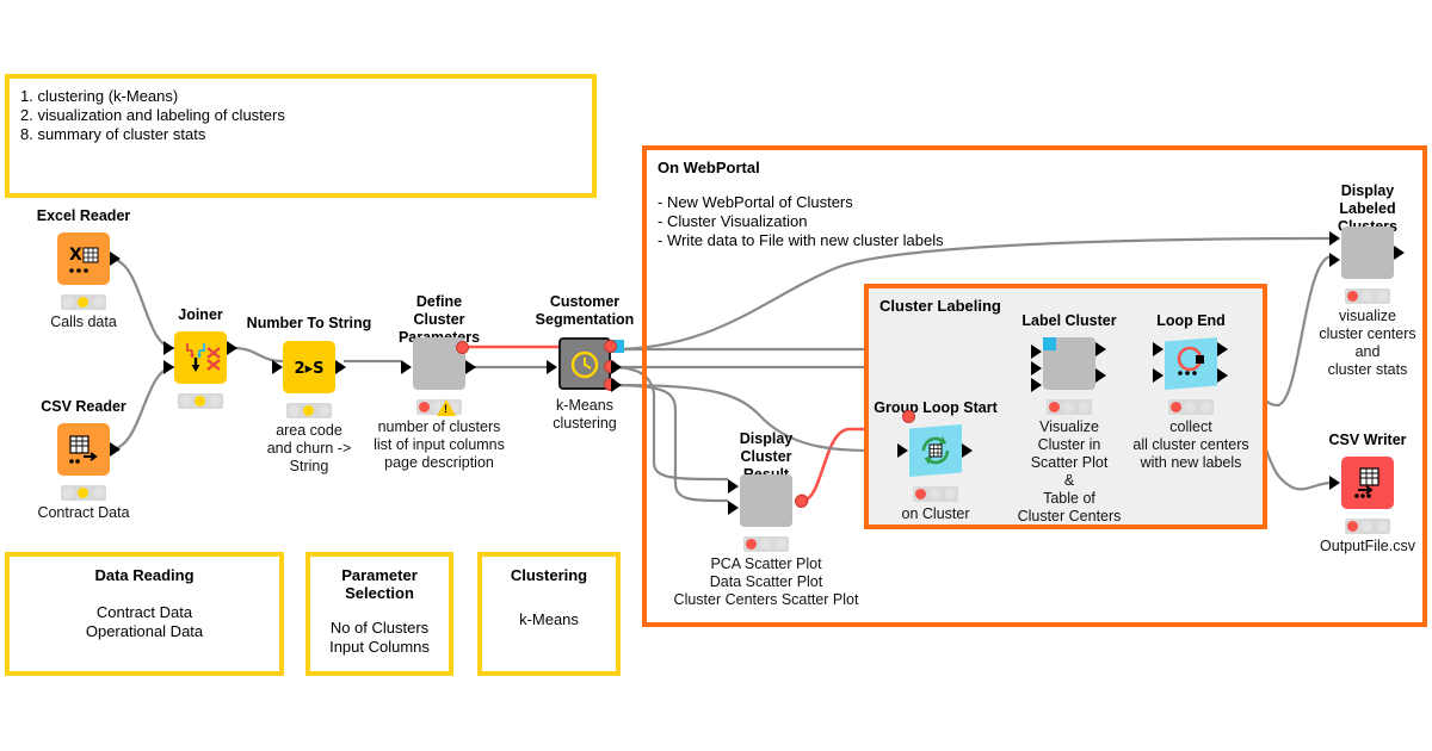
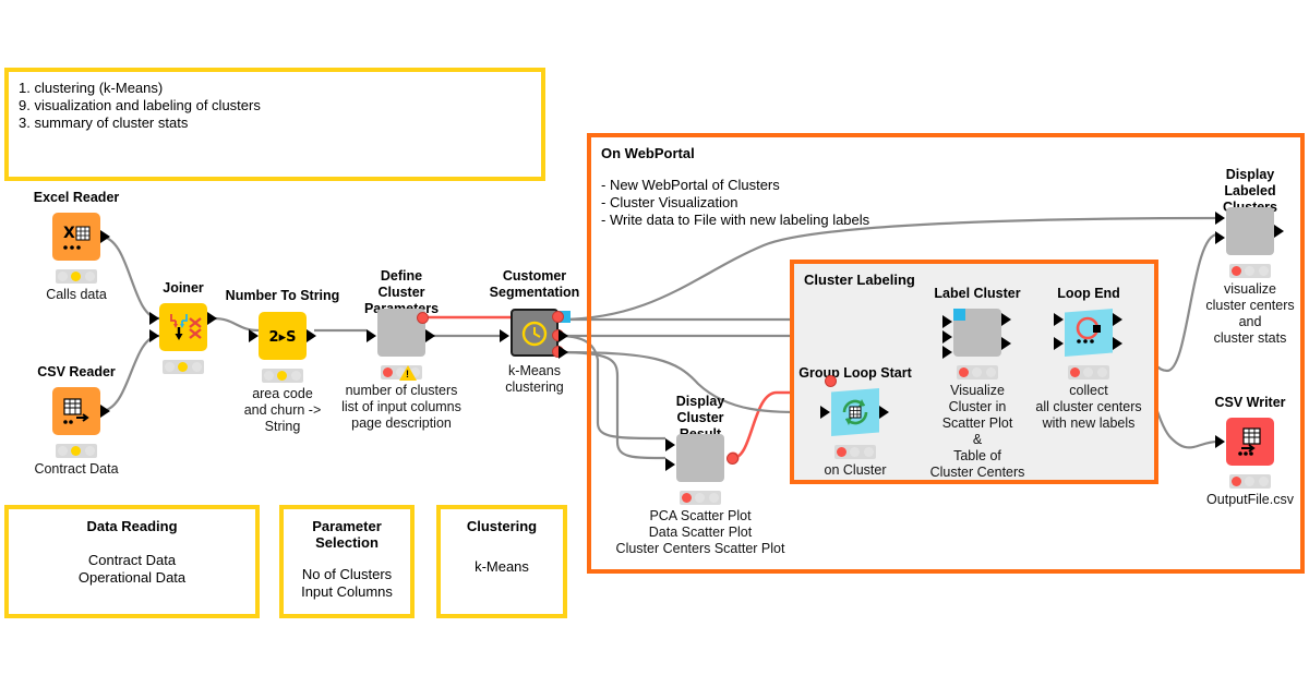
  1. clustering (k-Means)
- 2. visualization and labeling of clusters
+ 9. visualization and labeling of clusters
- 8. summary of cluster stats
+ 3. summary of cluster stats
  On WebPortal
  - New WebPortal of Clusters
  - Cluster Visualization
- - Write data to File with new cluster labels
+ - Write data to File with new labeling labels
  Cluster Labeling
  Data Reading
  Contract Data
  Operational Data
  Parameter
  Selection
  No of Clusters
  Input Columns
  Clustering
  k-Means
  Excel Reader
  X
  Calls data
  CSV Reader
  Contract Data
  Joiner
  Number To String
  2▸S
  area code
  and churn ->
  String
  Define Cluster
  number of clusters
  list of input columns
  page description
  Customer
  Segmentation
  k-Means
  clustering
  Display Cluster
  PCA Scatter Plot
  Data Scatter Plot
  Cluster Centers Scatter Plot
  Group Loop Start
  on Cluster
  Label Cluster
  Visualize
  Cluster in
  Scatter Plot
  &
  Table of
  Cluster Centers
  Loop End
  collect
  all cluster centers
  with new labels
  Display Labeled
  visualize
  cluster centers
  and
  cluster stats
  CSV Writer
  OutputFile.csv
